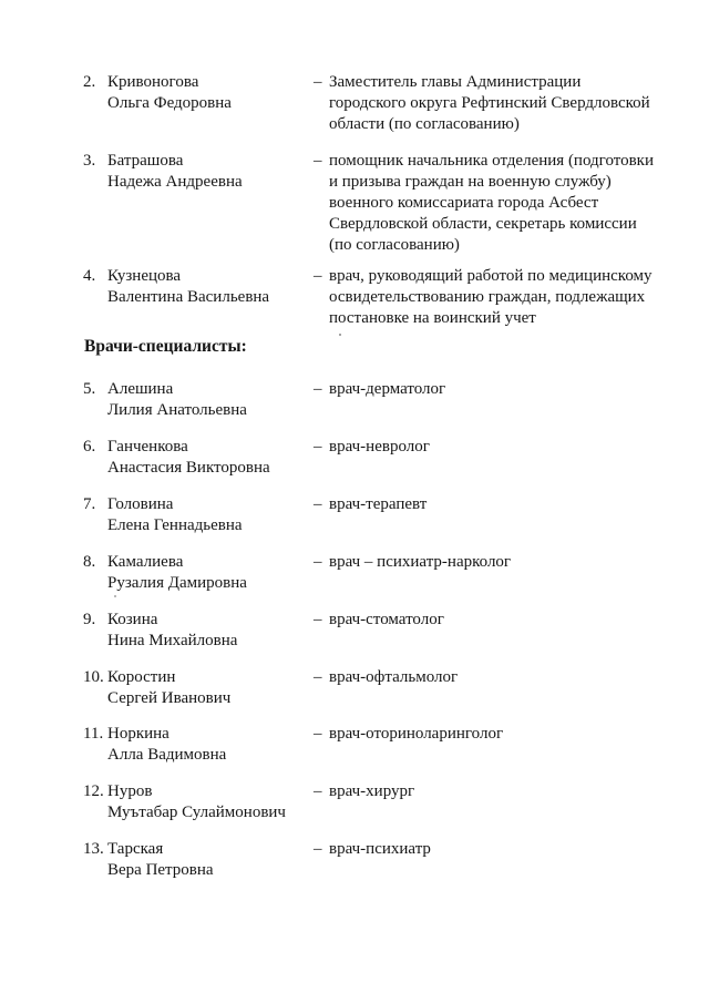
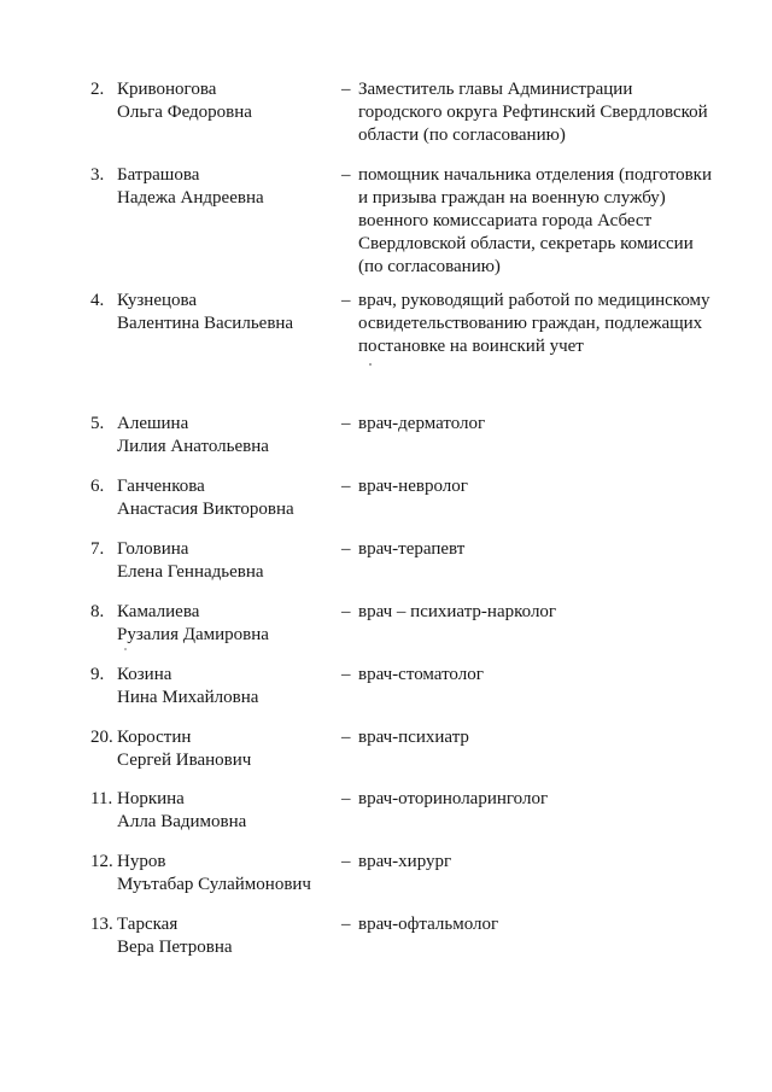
  2.
  Кривоногова
  Ольга Федоровна
  –
  Заместитель главы Администрации
  городского округа Рефтинский Свердловской
  области (по согласованию)
  3.
  Батрашова
  Надежа Андреевна
  –
  помощник начальника отделения (подготовки
  и призыва граждан на военную службу)
  военного комиссариата города Асбест
  Свердловской области, секретарь комиссии
  (по согласованию)
  4.
  Кузнецова
  Валентина Васильевна
  –
  врач, руководящий работой по медицинскому
  освидетельствованию граждан, подлежащих
  постановке на воинский учет
- Врачи-специалисты:
  5.
  Алешина
  Лилия Анатольевна
  –
  врач-дерматолог
  6.
  Ганченкова
  Анастасия Викторовна
  –
  врач-невролог
  7.
  Головина
  Елена Геннадьевна
  –
  врач-терапевт
  8.
  Камалиева
  Рузалия Дамировна
  –
  врач – психиатр-нарколог
  9.
  Козина
  Нина Михайловна
  –
  врач-стоматолог
- 10.
+ 20.
  Коростин
  Сергей Иванович
  –
- врач-офтальмолог
+ врач-психиатр
  11.
  Норкина
  Алла Вадимовна
  –
  врач-оториноларинголог
  12.
  Нуров
  Муътабар Сулаймонович
  –
  врач-хирург
  13.
  Тарская
  Вера Петровна
  –
- врач-психиатр
+ врач-офтальмолог
